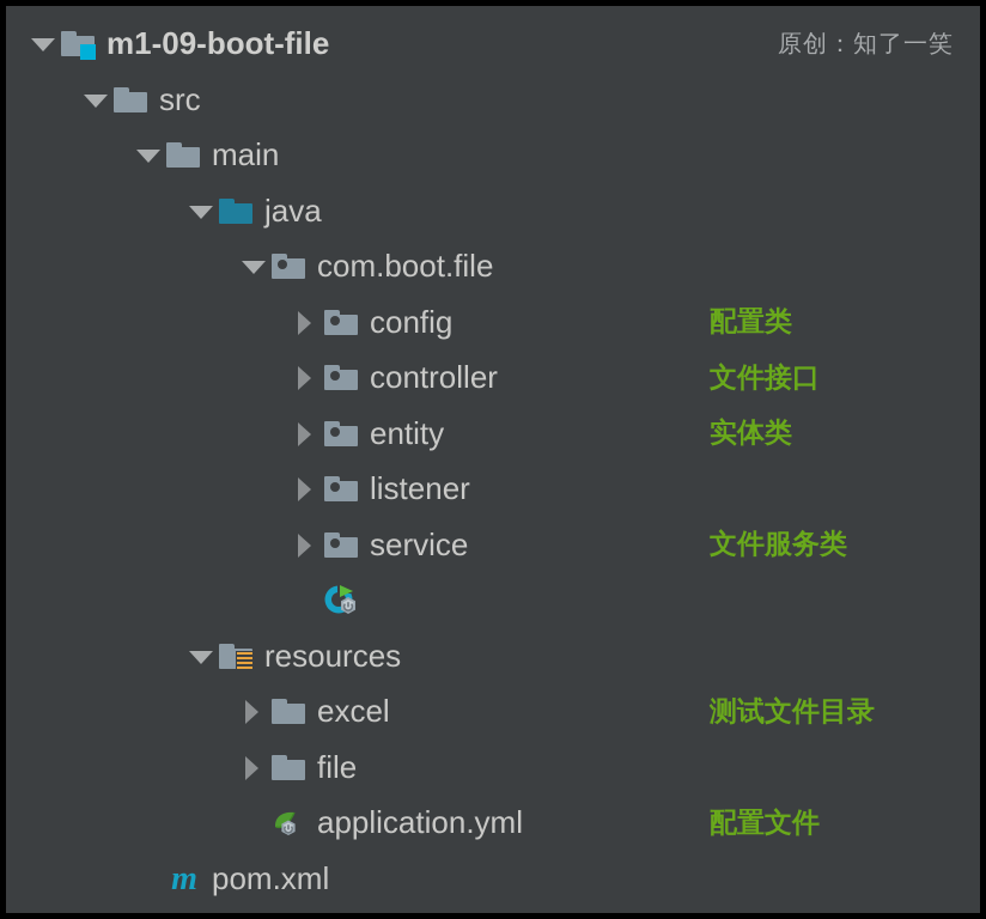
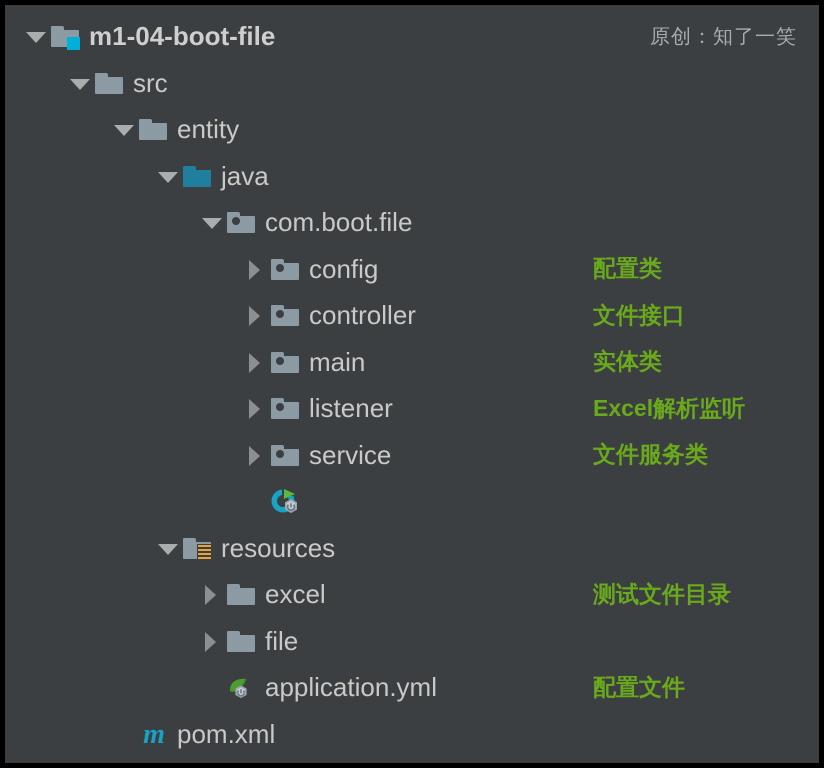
  原创：知了一笑
- m1-09-boot-file
+ m1-04-boot-file
  src
- main
+ entity
  java
  com.boot.file
  config
  controller
- entity
+ main
  listener
  service
  resources
  excel
  file
  application.yml
  m
  pom.xml
  配置类
  文件接口
  实体类
+ Excel解析监听
  文件服务类
  测试文件目录
  配置文件
